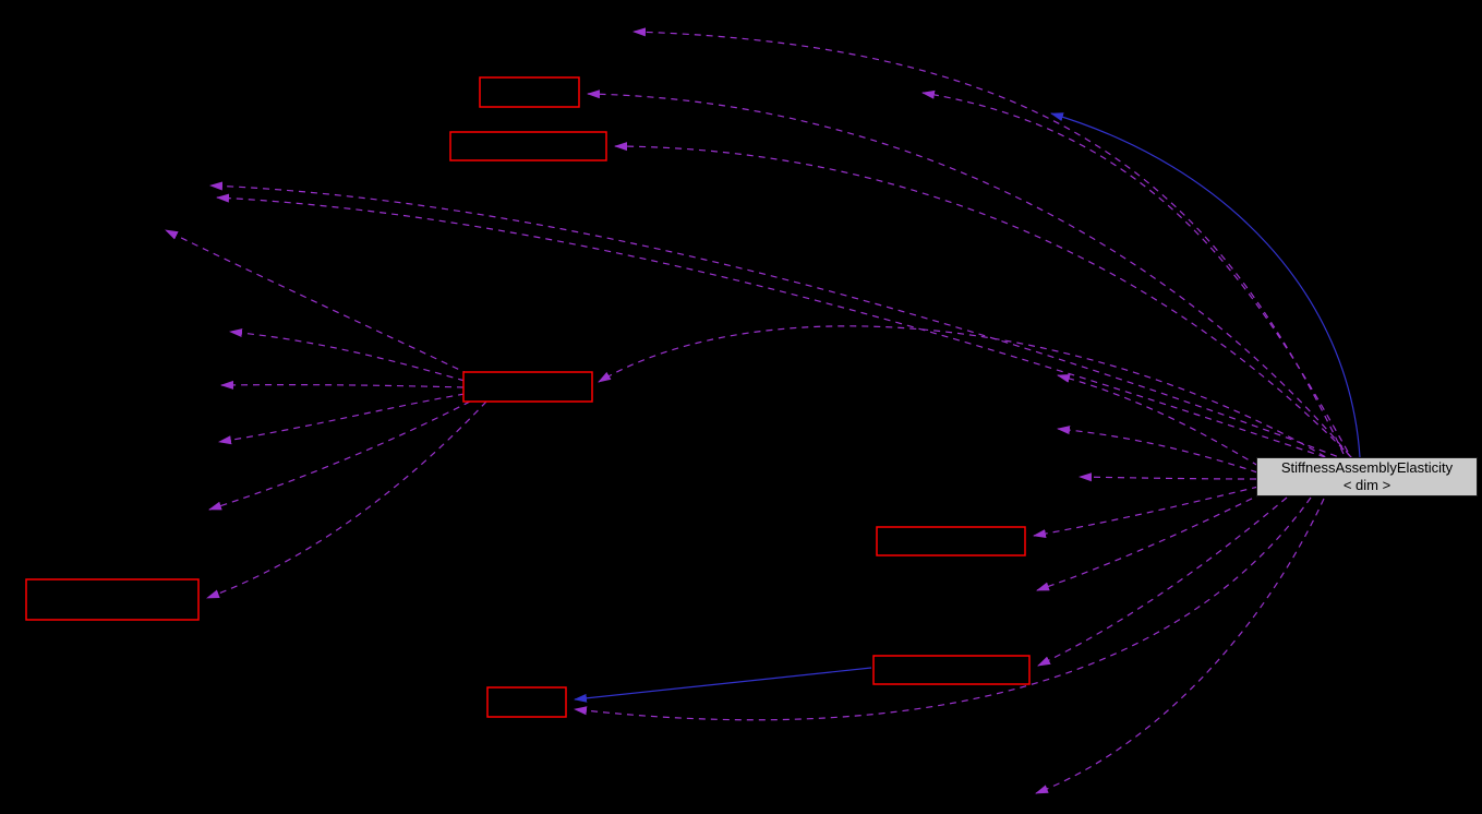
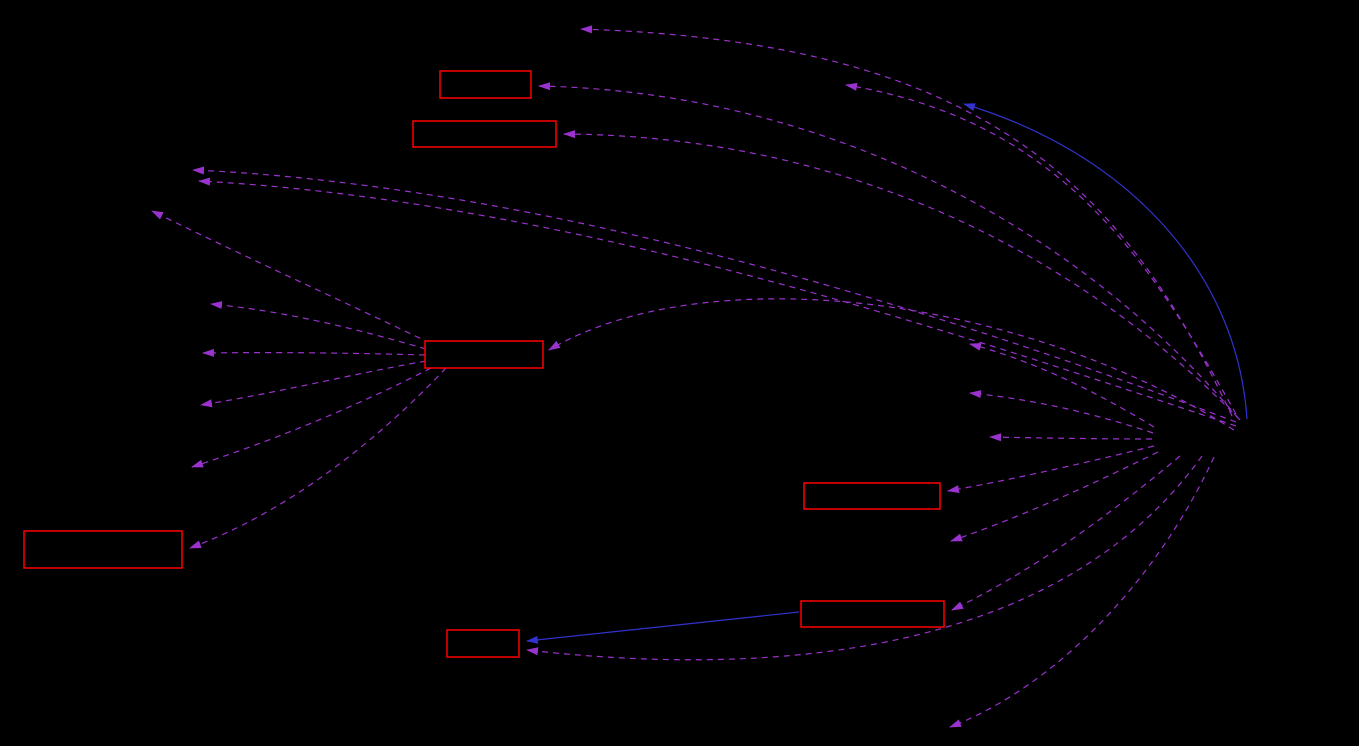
- StiffnessAssemblyElasticity
- < dim >
